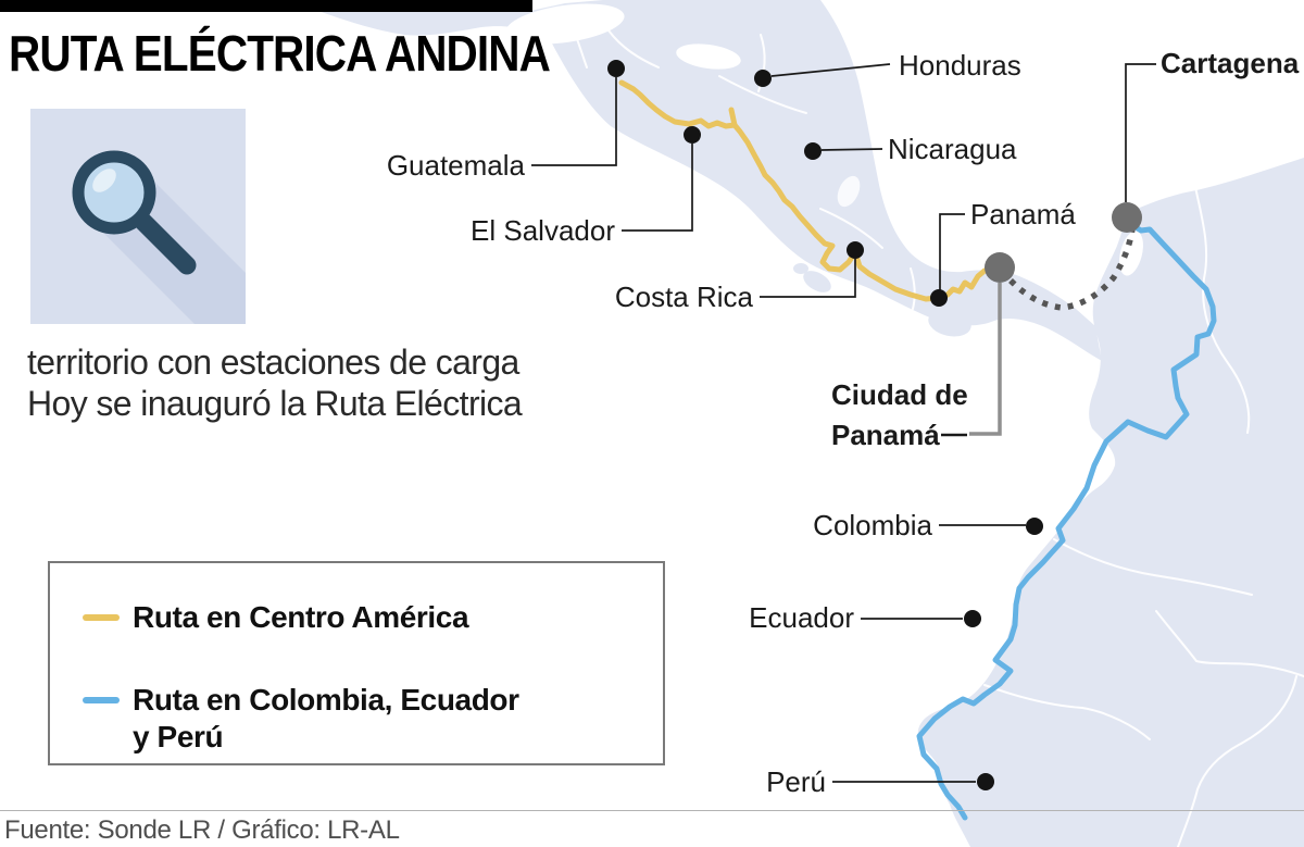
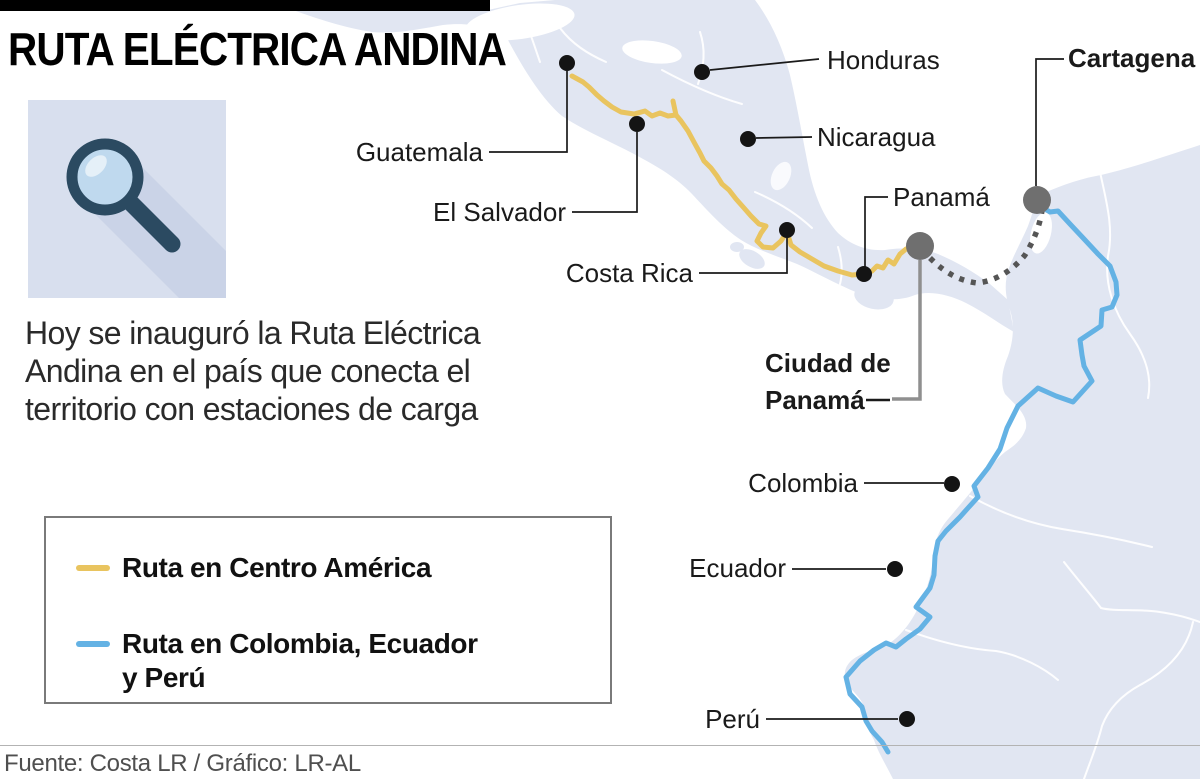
  Guatemala
  Honduras
  El Salvador
  Nicaragua
  Costa Rica
  Panamá
  Colombia
  Ecuador
  Perú
  Cartagena
  Ciudad de
  Panamá
  RUTA ELÉCTRICA ANDINA
- territorio con estaciones de carga
+ Hoy se inauguró la Ruta Eléctrica
+ Andina en el país que conecta el
- Hoy se inauguró la Ruta Eléctrica
+ territorio con estaciones de carga
  Ruta en Centro América
  Ruta en Colombia, Ecuador
  y Perú
- Fuente: Sonde LR / Gráfico: LR-AL
+ Fuente: Costa LR / Gráfico: LR-AL
